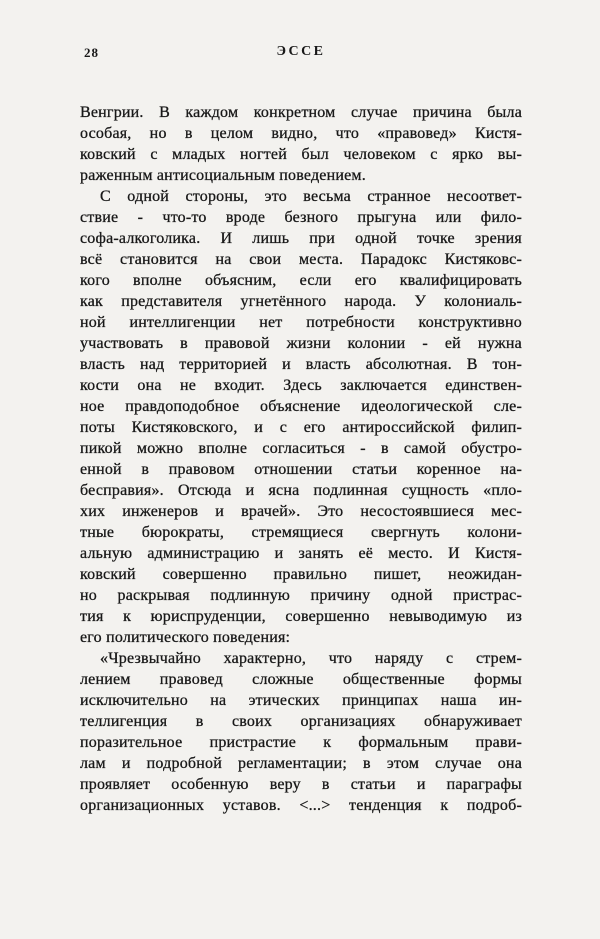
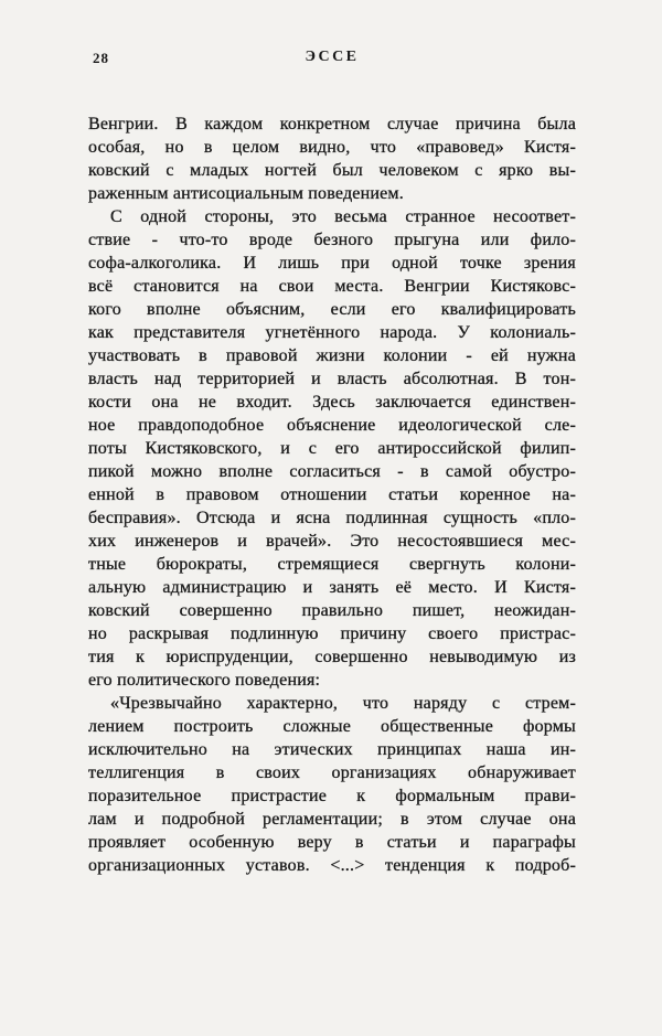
  28
  ЭССЕ
  Венгрии. В каждом конкретном случае причина была
  особая, но в целом видно, что «правовед» Кистя-
  ковский с младых ногтей был человеком с ярко вы-
  раженным антисоциальным поведением.
  С одной стороны, это весьма странное несоответ-
  ствие - что-то вроде безного прыгуна или фило-
  софа-алкоголика. И лишь при одной точке зрения
- всё становится на свои места. Парадокс Кистяковс-
+ всё становится на свои места. Венгрии Кистяковс-
  кого вполне объясним, если его квалифицировать
  как представителя угнетённого народа. У колониаль-
- ной интеллигенции нет потребности конструктивно
  участвовать в правовой жизни колонии - ей нужна
  власть над территорией и власть абсолютная. В тон-
  кости она не входит. Здесь заключается единствен-
  ное правдоподобное объяснение идеологической сле-
  поты Кистяковского, и с его антироссийской филип-
  пикой можно вполне согласиться - в самой обустро-
  енной в правовом отношении статьи коренное на-
  бесправия». Отсюда и ясна подлинная сущность «пло-
  хих инженеров и врачей». Это несостоявшиеся мес-
  тные бюрократы, стремящиеся свергнуть колони-
  альную администрацию и занять её место. И Кистя-
  ковский совершенно правильно пишет, неожидан-
- но раскрывая подлинную причину одной пристрас-
+ но раскрывая подлинную причину своего пристрас-
  тия к юриспруденции, совершенно невыводимую из
  его политического поведения:
  «Чрезвычайно характерно, что наряду с стрем-
- лением правовед сложные общественные формы
+ лением построить сложные общественные формы
  исключительно на этических принципах наша ин-
  теллигенция в своих организациях обнаруживает
  поразительное пристрастие к формальным прави-
  лам и подробной регламентации; в этом случае она
  проявляет особенную веру в статьи и параграфы
  организационных уставов. <...> тенденция к подроб-
